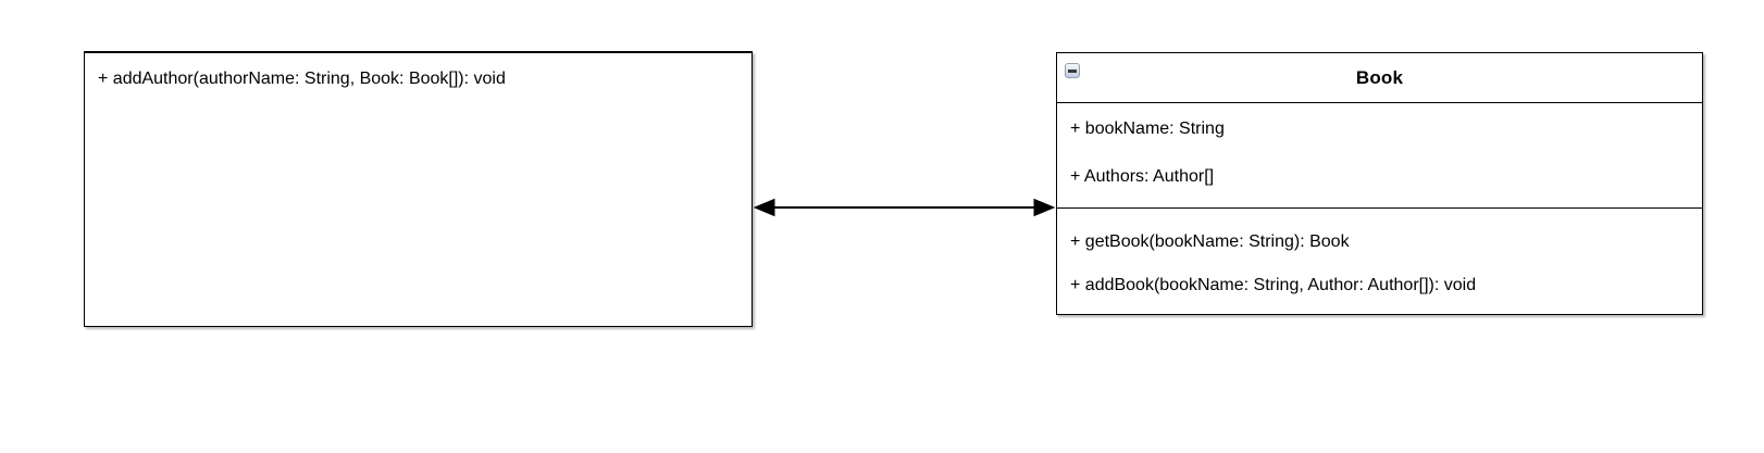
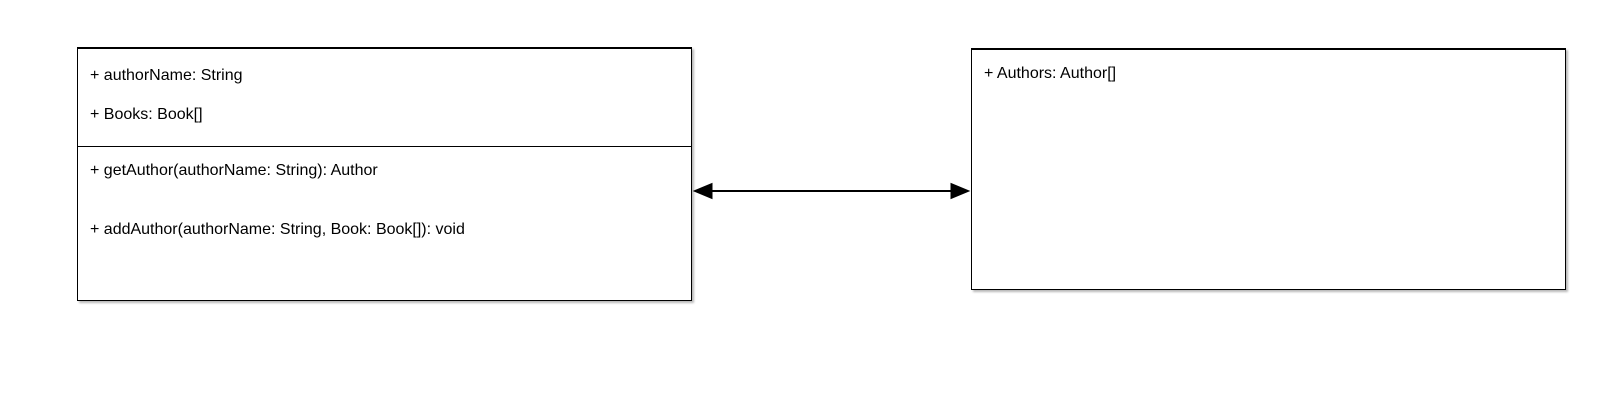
+ + authorName: String
+ + Books: Book[]
+ + getAuthor(authorName: String): Author
  + addAuthor(authorName: String, Book: Book[]): void
- Book
- + bookName: String
  + Authors: Author[]
- + getBook(bookName: String): Book
- + addBook(bookName: String, Author: Author[]): void
